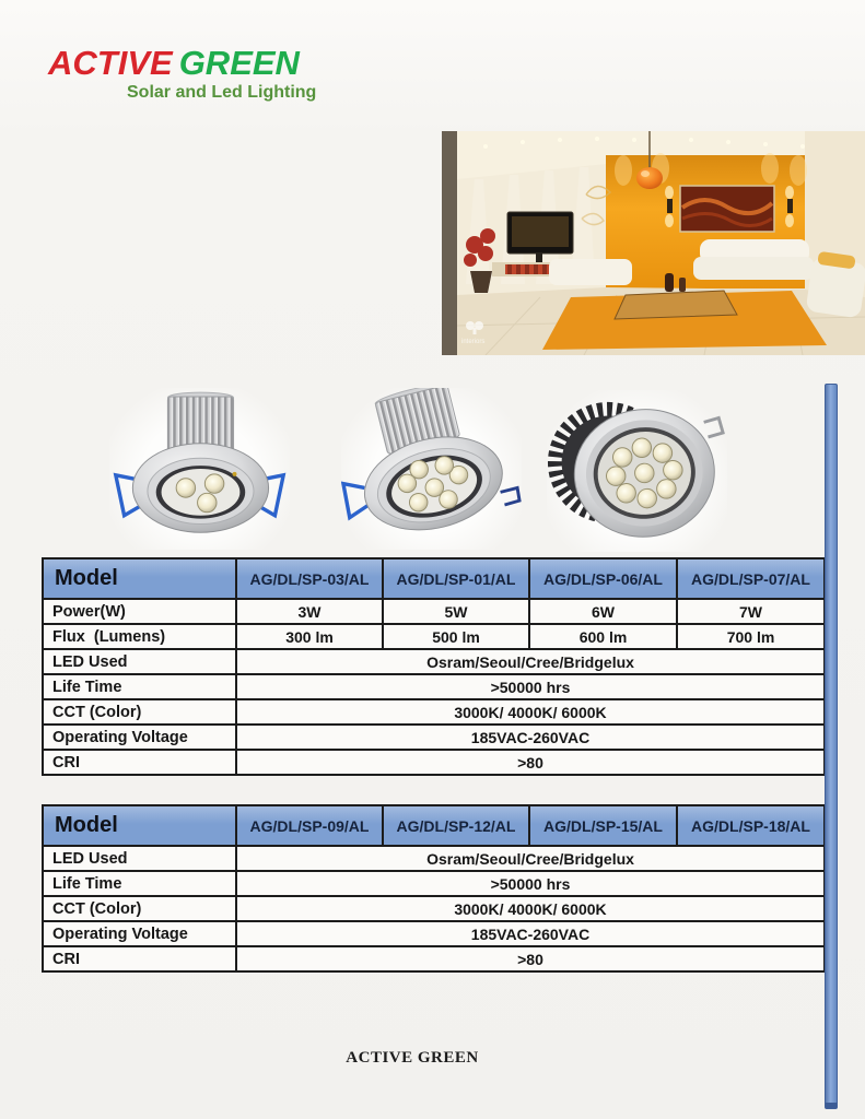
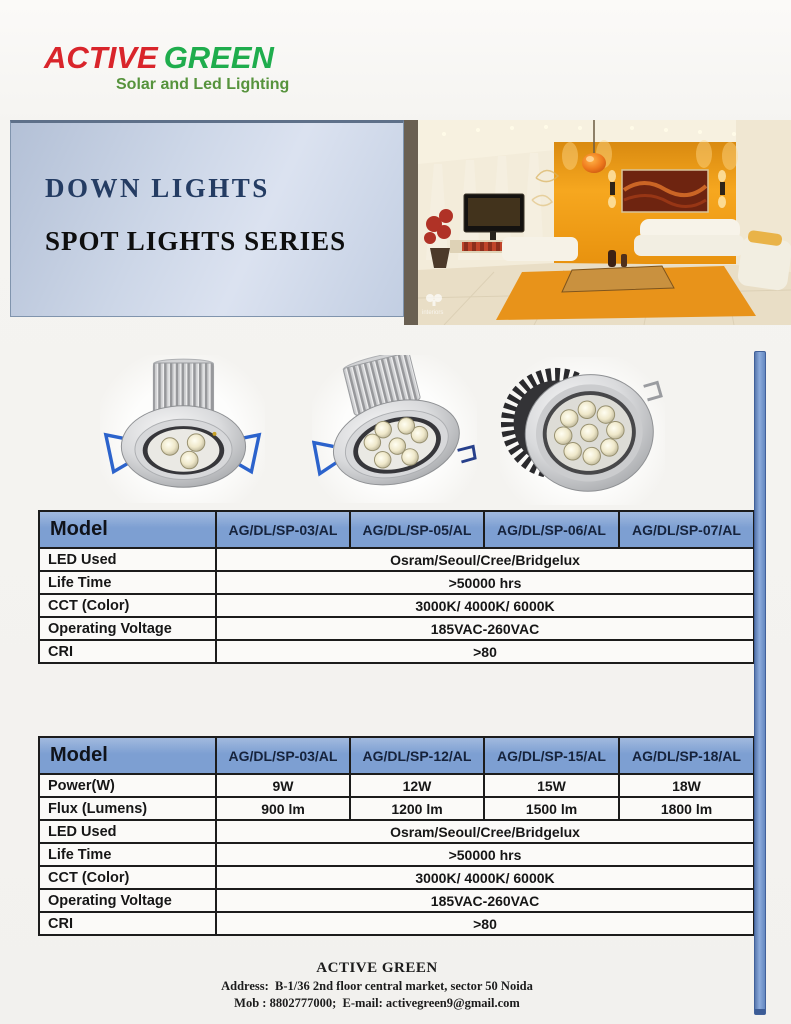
  ACTIVE GREEN
  Solar and Led Lighting
+ DOWN LIGHTS
+ SPOT LIGHTS SERIES
- Model	AG/DL/SP-03/AL	AG/DL/SP-01/AL	AG/DL/SP-06/AL	AG/DL/SP-07/AL
+ Model	AG/DL/SP-03/AL	AG/DL/SP-05/AL	AG/DL/SP-06/AL	AG/DL/SP-07/AL
- Power(W)	3W	5W	6W	7W
- Flux (Lumens)	300 lm	500 lm	600 lm	700 lm
  LED Used	Osram/Seoul/Cree/Bridgelux
  Life Time	>50000 hrs
  CCT (Color)	3000K/ 4000K/ 6000K
  Operating Voltage	185VAC-260VAC
  CRI	>80
- Model	AG/DL/SP-09/AL	AG/DL/SP-12/AL	AG/DL/SP-15/AL	AG/DL/SP-18/AL
+ Model	AG/DL/SP-03/AL	AG/DL/SP-12/AL	AG/DL/SP-15/AL	AG/DL/SP-18/AL
+ Power(W)	9W	12W	15W	18W
+ Flux (Lumens)	900 lm	1200 lm	1500 lm	1800 lm
  LED Used	Osram/Seoul/Cree/Bridgelux
  Life Time	>50000 hrs
  CCT (Color)	3000K/ 4000K/ 6000K
  Operating Voltage	185VAC-260VAC
  CRI	>80
  ACTIVE GREEN
+ Address: B-1/36 2nd floor central market, sector 50 Noida
+ Mob : 8802777000; E-mail: activegreen9@gmail.com
